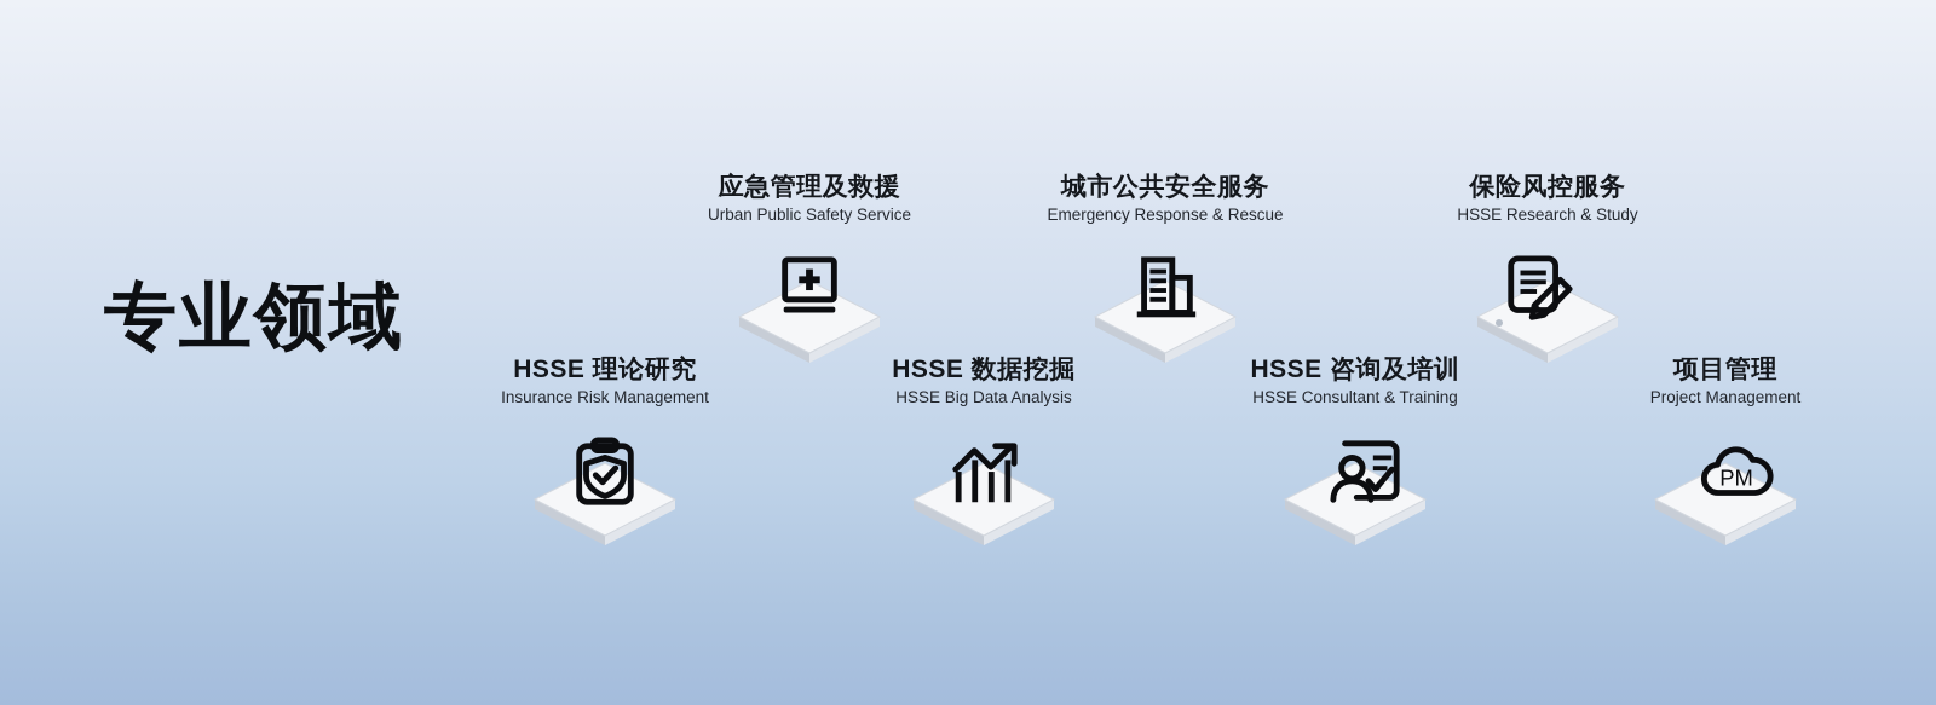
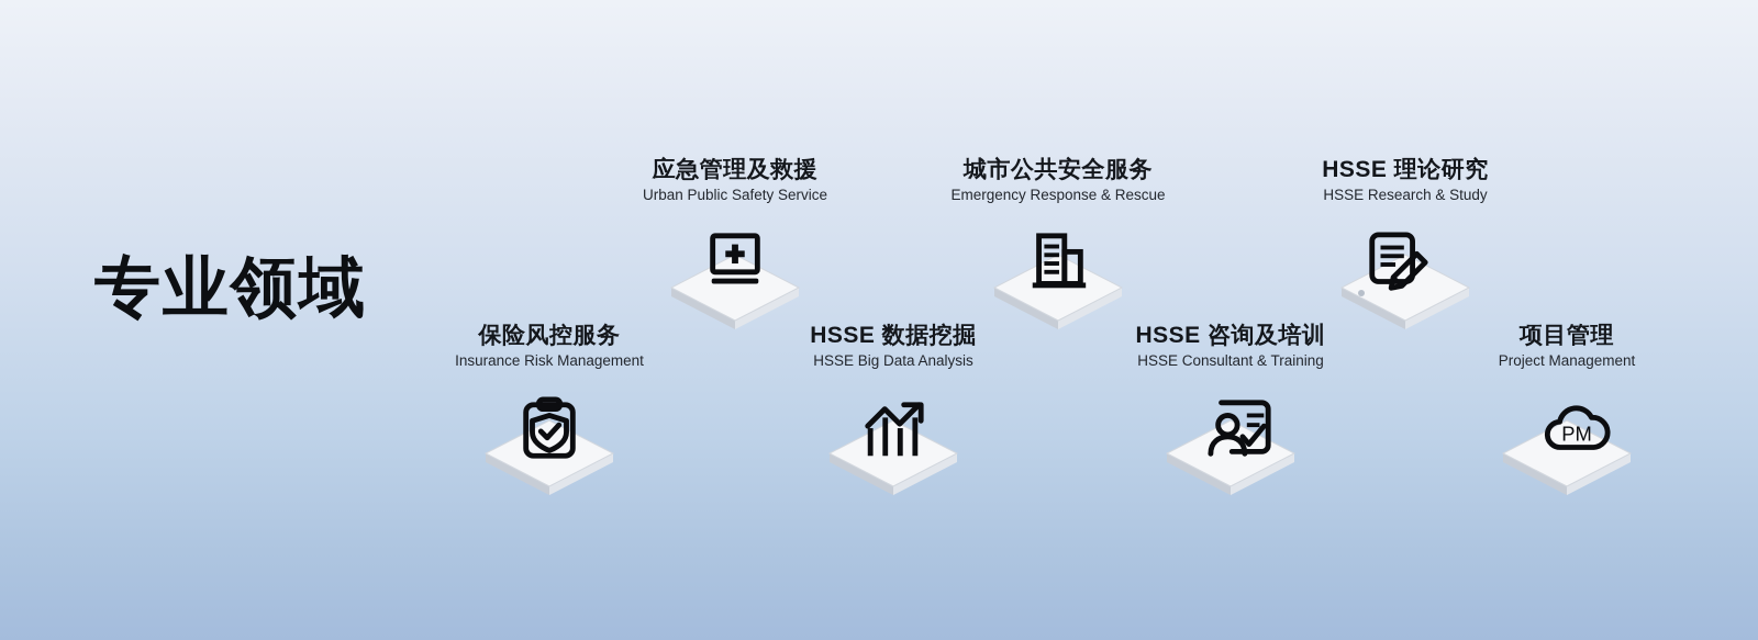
  专业领域
  应急管理及救援
  Urban Public Safety Service
  城市公共安全服务
  Emergency Response & Rescue
- 保险风控服务
+ HSSE 理论研究
  HSSE Research & Study
- HSSE 理论研究
+ 保险风控服务
  Insurance Risk Management
  HSSE 数据挖掘
  HSSE Big Data Analysis
  HSSE 咨询及培训
  HSSE Consultant & Training
  项目管理
  Project Management
  PM
